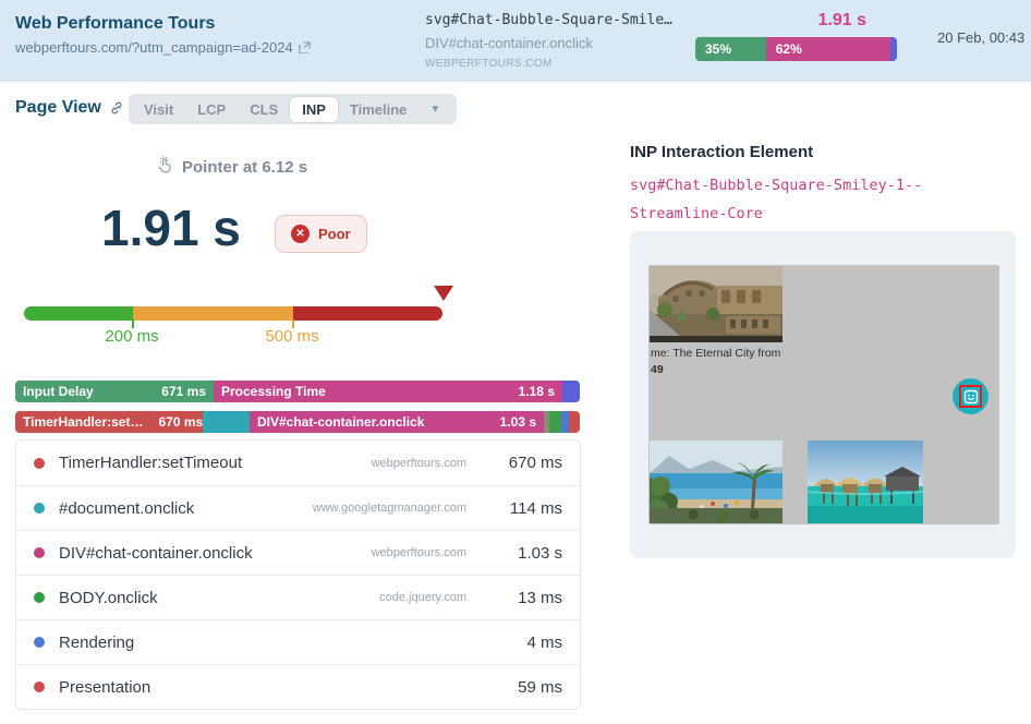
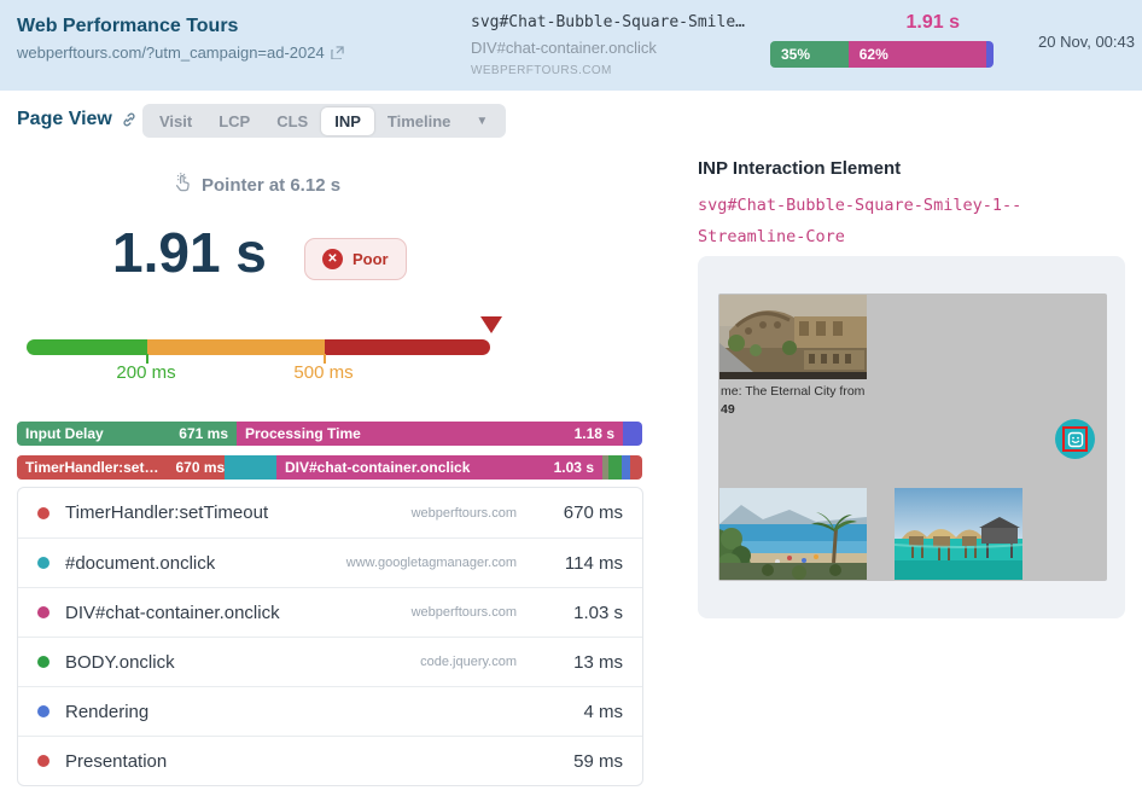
  Web Performance Tours
  webperftours.com/?utm_campaign=ad-2024
  svg#Chat-Bubble-Square-Smile…
  DIV#chat-container.onclick
  WEBPERFTOURS.COM
  1.91 s
  35%
  62%
- 20 Feb, 00:43
+ 20 Nov, 00:43
  Page View
  Visit
  LCP
  CLS
  INP
  Timeline
  ▼
  Pointer at 6.12 s
  1.91 s
  ✕
  Poor
  200 ms
  500 ms
  Input Delay
  671 ms
  Processing Time
  1.18 s
  TimerHandler:set…
  670 ms
  DIV#chat-container.onclick
  1.03 s
  TimerHandler:setTimeout
  webperftours.com
  670 ms
  #document.onclick
  www.googletagmanager.com
  114 ms
  DIV#chat-container.onclick
  webperftours.com
  1.03 s
  BODY.onclick
  code.jquery.com
  13 ms
  Rendering
  4 ms
  Presentation
  59 ms
  INP Interaction Element
  svg#Chat-Bubble-Square-Smiley-1--Streamline-Core
  me: The Eternal City from
  49
